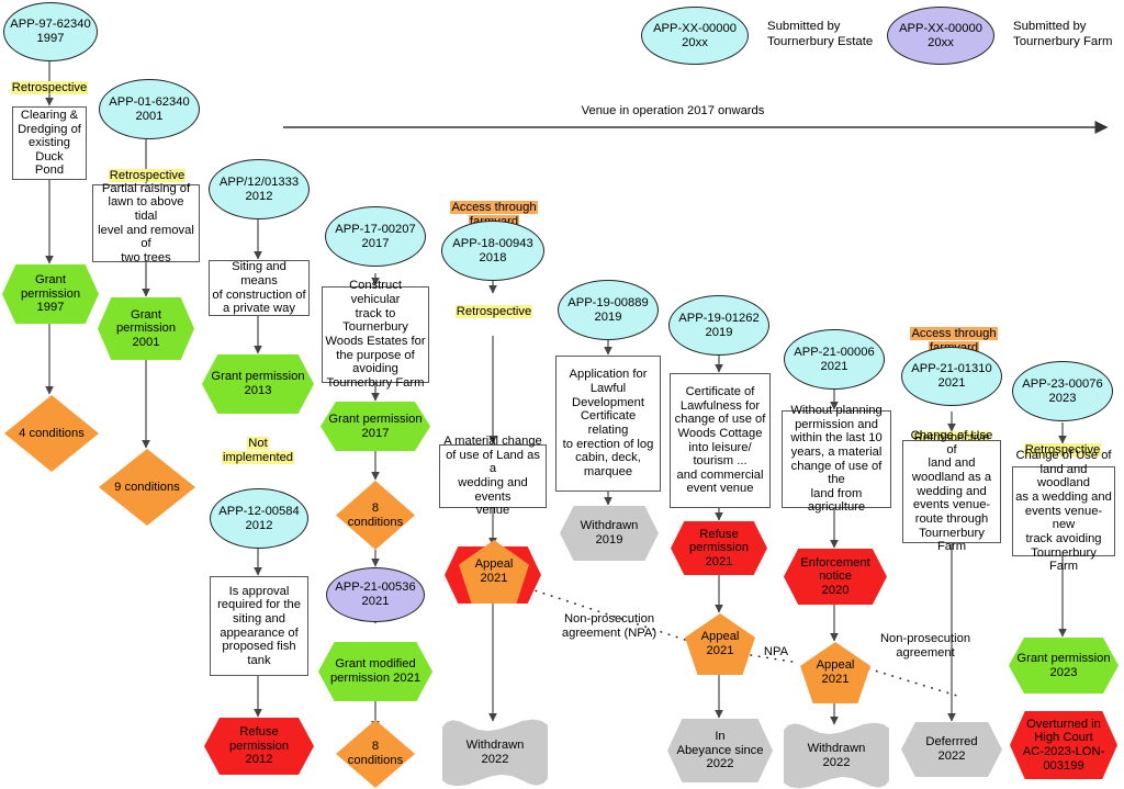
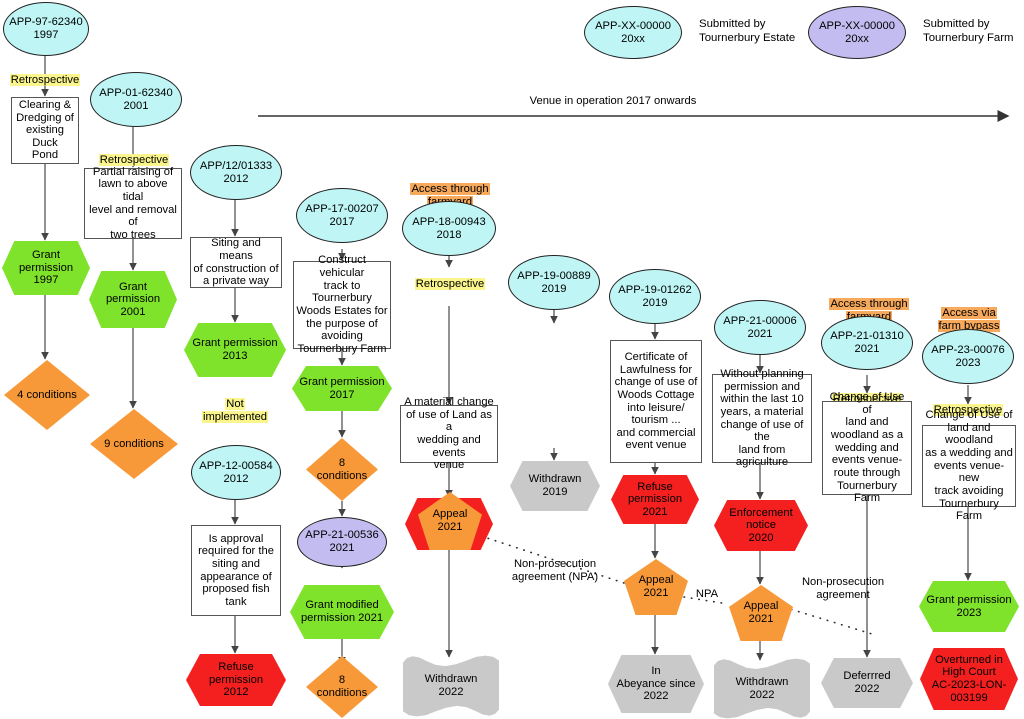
  APP-XX-00000
  20xx
  Submitted by
  Tournerbury Estate
  APP-XX-00000
  20xx
  Submitted by
  Tournerbury Farm
  Venue in operation 2017 onwards
  APP-97-62340
  1997
  Retrospective
  Clearing &
  Dredging of
  existing Duck
  Pond
  Grant permission
  1997
  4 conditions
  APP-01-62340
  2001
  Retrospective
  Partial raising of
  lawn to above tidal
  level and removal of
  two trees
  Grant permission
  2001
  9 conditions
  APP/12/01333
  2012
  Siting and means
  of construction of
  a private way
  Grant permission
  2013
  Not
  implemented
  APP-12-00584
  2012
  Is approval
  required for the
  siting and
  appearance of
  proposed fish
  tank
  Refuse
  permission
  2012
  APP-17-00207
  2017
  Construct vehicular
  track to Tournerbury
  Woods Estates for
  the purpose of
  avoiding
  Tournerbury Farm
  Grant permission
  2017
  8
  conditions
  APP-21-00536
  2021
  Grant modified
  permission 2021
  8
  conditions
  Access through
  APP-18-00943
  2018
  Retrospective
  A material change
  of use of Land as a
  wedding and events
  venue
  Appeal
  2021
  Withdrawn
  2022
  APP-19-00889
  2019
- Application for
- Lawful
- Development
- Certificate relating
- to erection of log
- cabin, deck,
- marquee
  Withdrawn
  2019
  APP-19-01262
  2019
  Certificate of
  Lawfulness for
  change of use of
  Woods Cottage
  into leisure/
  tourism ...
  and commercial
  event venue
  Refuse
  permission
  2021
  Appeal
  2021
  In
  Abeyance since
  2022
  APP-21-00006
  2021
  Without planning
  permission and
  within the last 10
  years, a material
  change of use of the
  land from agriculture
  Enforcement
  notice
  2020
  Appeal
  2021
  Withdrawn
  2022
  Access through
  APP-21-01310
  2021
  Retrospective
  Change of Use of
  land and
  woodland as a
  wedding and
  events venue-
  route through
  Tournerbury Farm
  Deferrred
  2022
+ Access via
+ farm bypass
  APP-23-00076
  2023
  Retrospective
  Change of Use of
  land and woodland
  as a wedding and
  events venue- new
  track avoiding
  Tournerbury Farm
  Grant permission
  2023
  Overturned in
  High Court
  AC-2023-LON-
  003199
  Non-prosecution
  agreement (NPA)
  NPA
  Non-prosecution
  agreement
